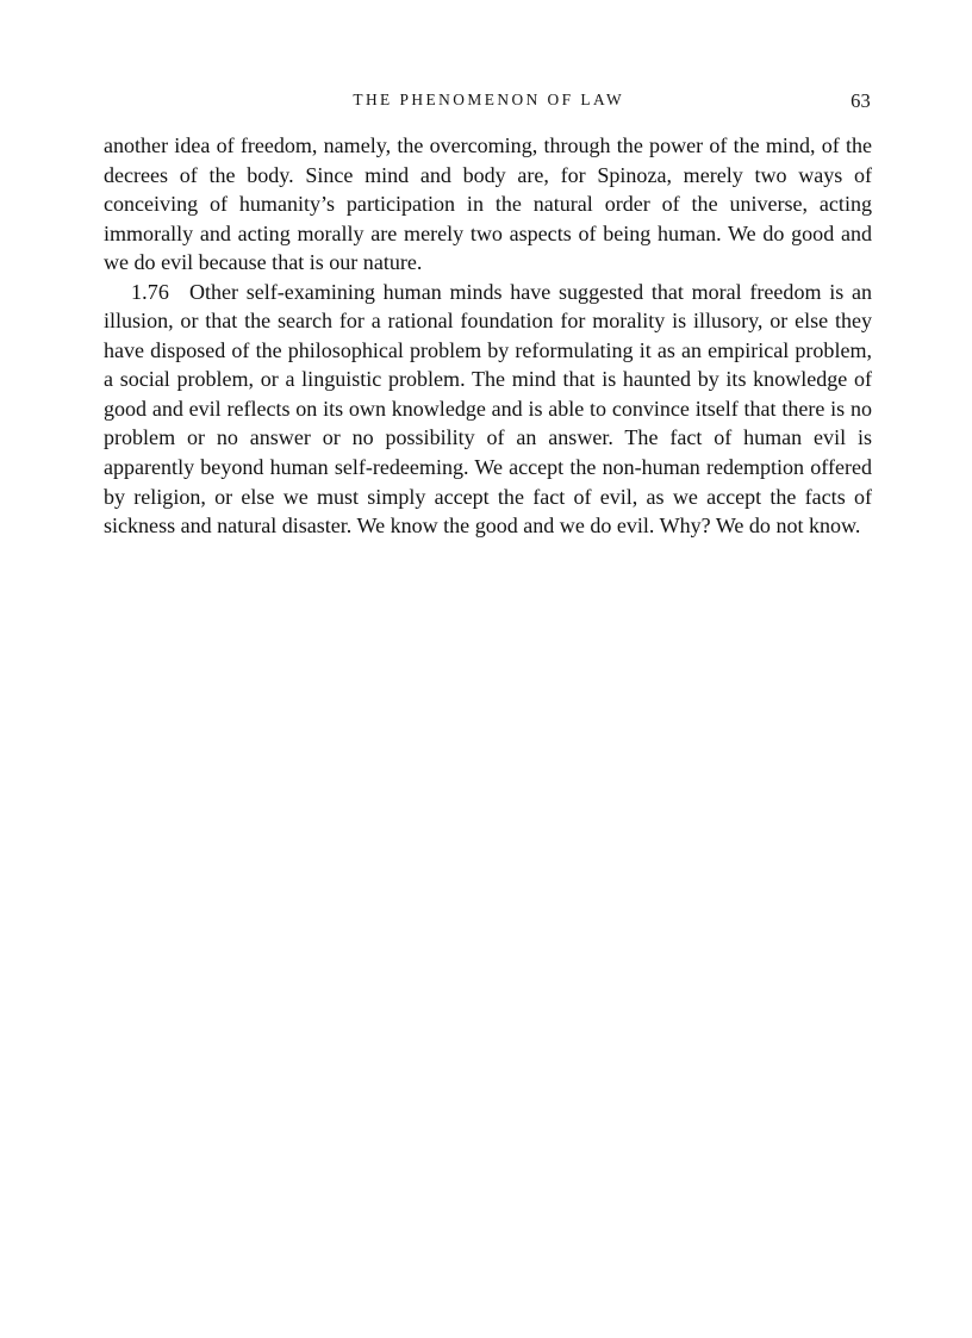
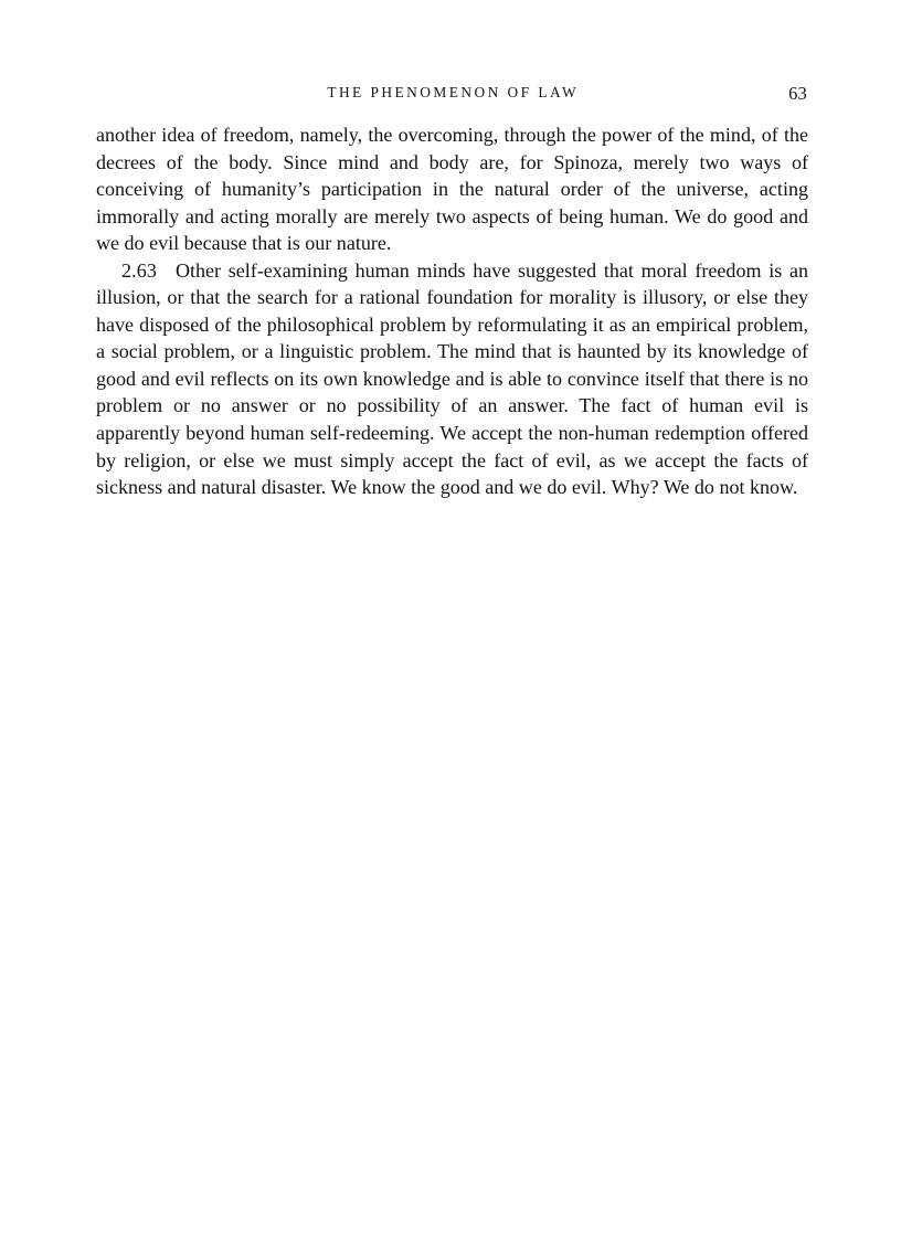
  THE PHENOMENON OF LAW
  63
  another idea of freedom, namely, the overcoming, through the power of the mind, of the decrees of the body. Since mind and body are, for Spinoza, merely two ways of conceiving of humanity’s participation in the natural order of the universe, acting immorally and acting morally are merely two aspects of being human. We do good and we do evil because that is our nature.
- 1.76 Other self-examining human minds have suggested that moral freedom is an illusion, or that the search for a rational foundation for morality is illusory, or else they have disposed of the philosophical problem by reformulating it as an empirical problem, a social problem, or a linguistic problem. The mind that is haunted by its knowledge of good and evil reflects on its own knowledge and is able to convince itself that there is no problem or no answer or no possibility of an answer. The fact of human evil is apparently beyond human self-redeeming. We accept the non-human redemption offered by religion, or else we must simply accept the fact of evil, as we accept the facts of sickness and natural disaster. We know the good and we do evil. Why? We do not know.
+ 2.63 Other self-examining human minds have suggested that moral freedom is an illusion, or that the search for a rational foundation for morality is illusory, or else they have disposed of the philosophical problem by reformulating it as an empirical problem, a social problem, or a linguistic problem. The mind that is haunted by its knowledge of good and evil reflects on its own knowledge and is able to convince itself that there is no problem or no answer or no possibility of an answer. The fact of human evil is apparently beyond human self-redeeming. We accept the non-human redemption offered by religion, or else we must simply accept the fact of evil, as we accept the facts of sickness and natural disaster. We know the good and we do evil. Why? We do not know.
